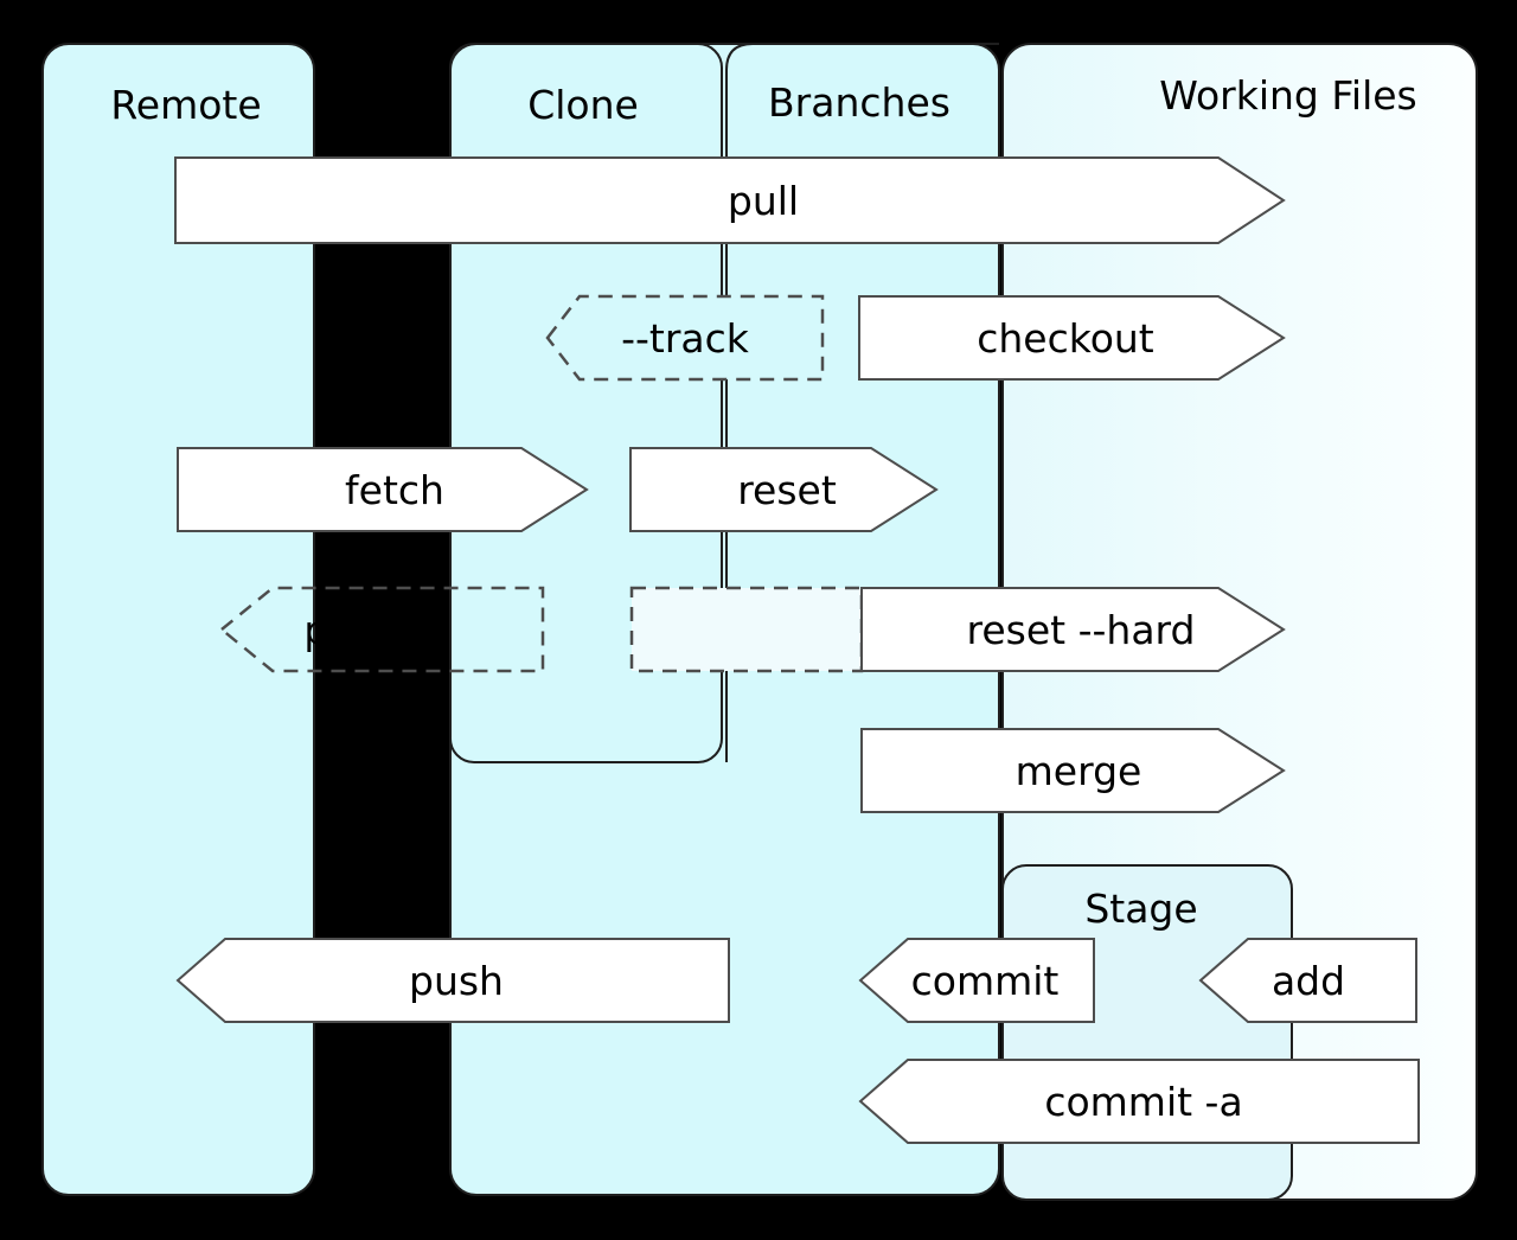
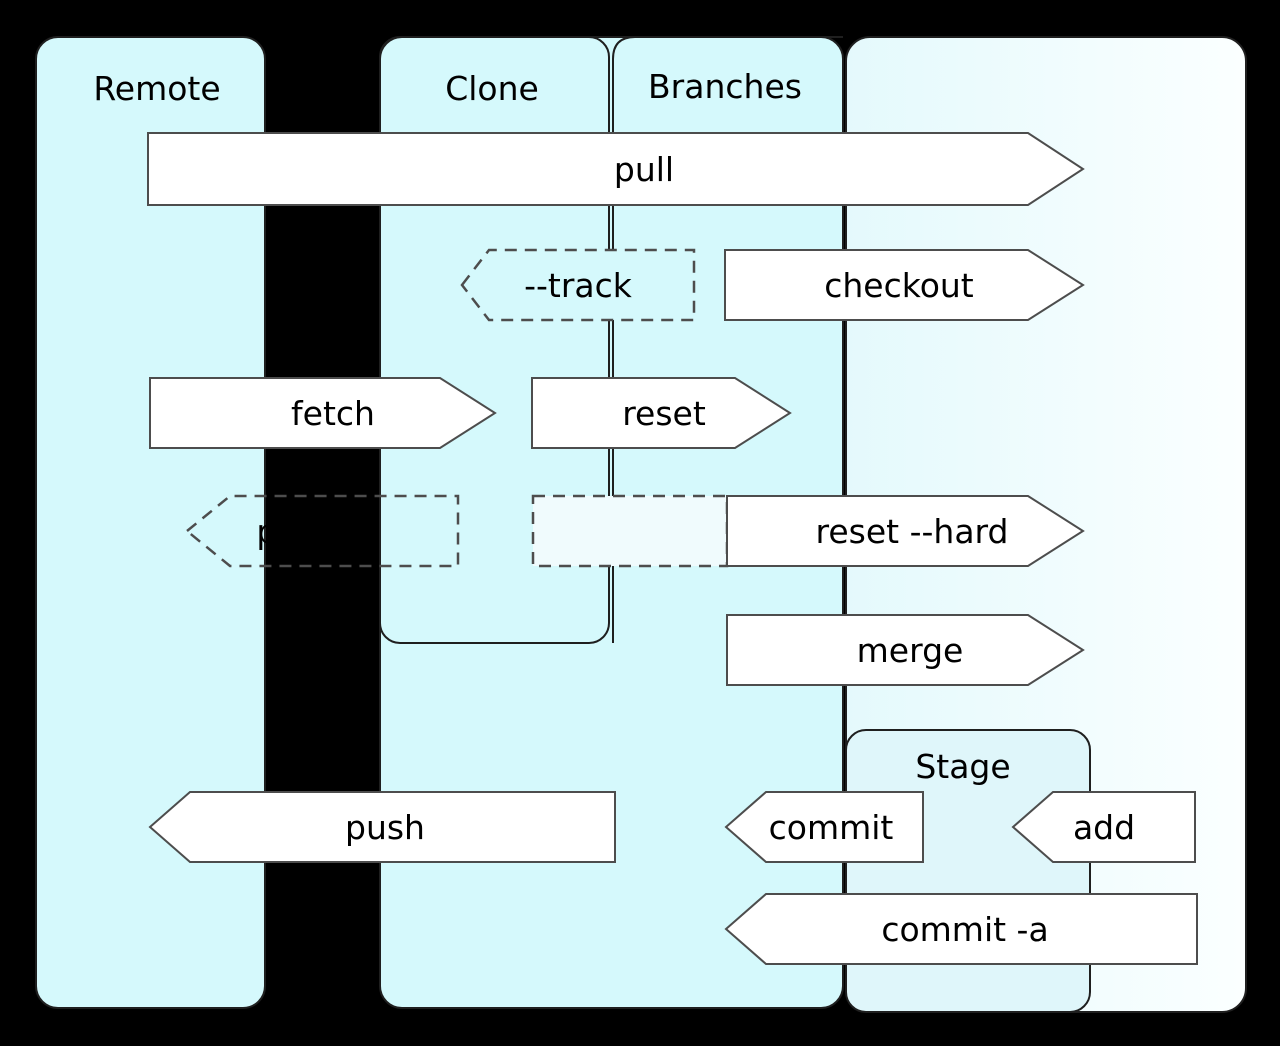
  Remote
  Clone
  Branches
- Working Files
  Stage
  pull
  --track
  checkout
  fetch
  reset
  reset --hard
  push -u
  merge
  push
  commit
  add
  commit -a
